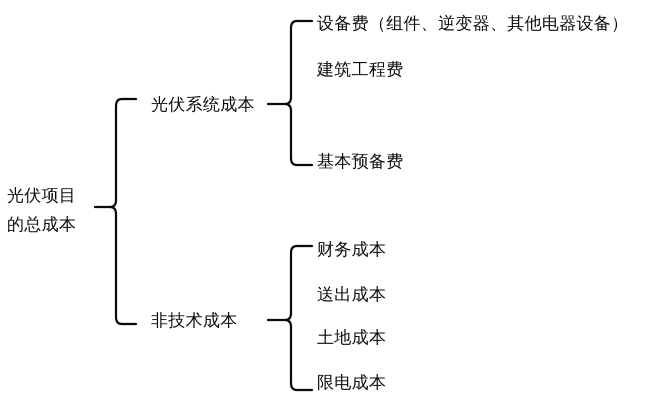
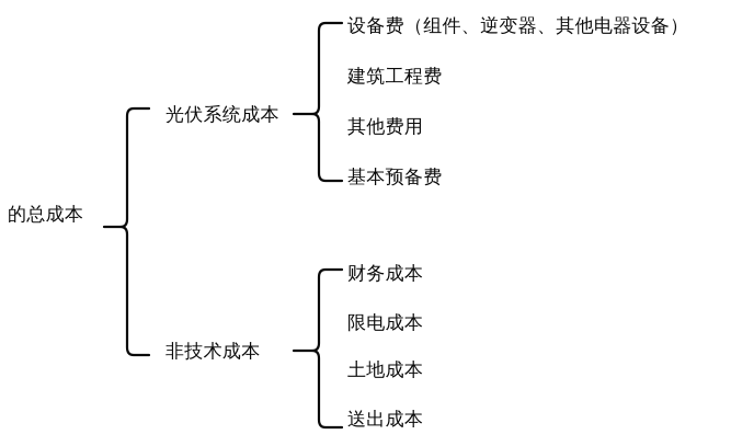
- 光伏项目
  的总成本
  光伏系统成本
  非技术成本
  设备费（组件、逆变器、其他电器设备）
  建筑工程费
+ 其他费用
  基本预备费
  财务成本
- 送出成本
+ 限电成本
  土地成本
- 限电成本
+ 送出成本
